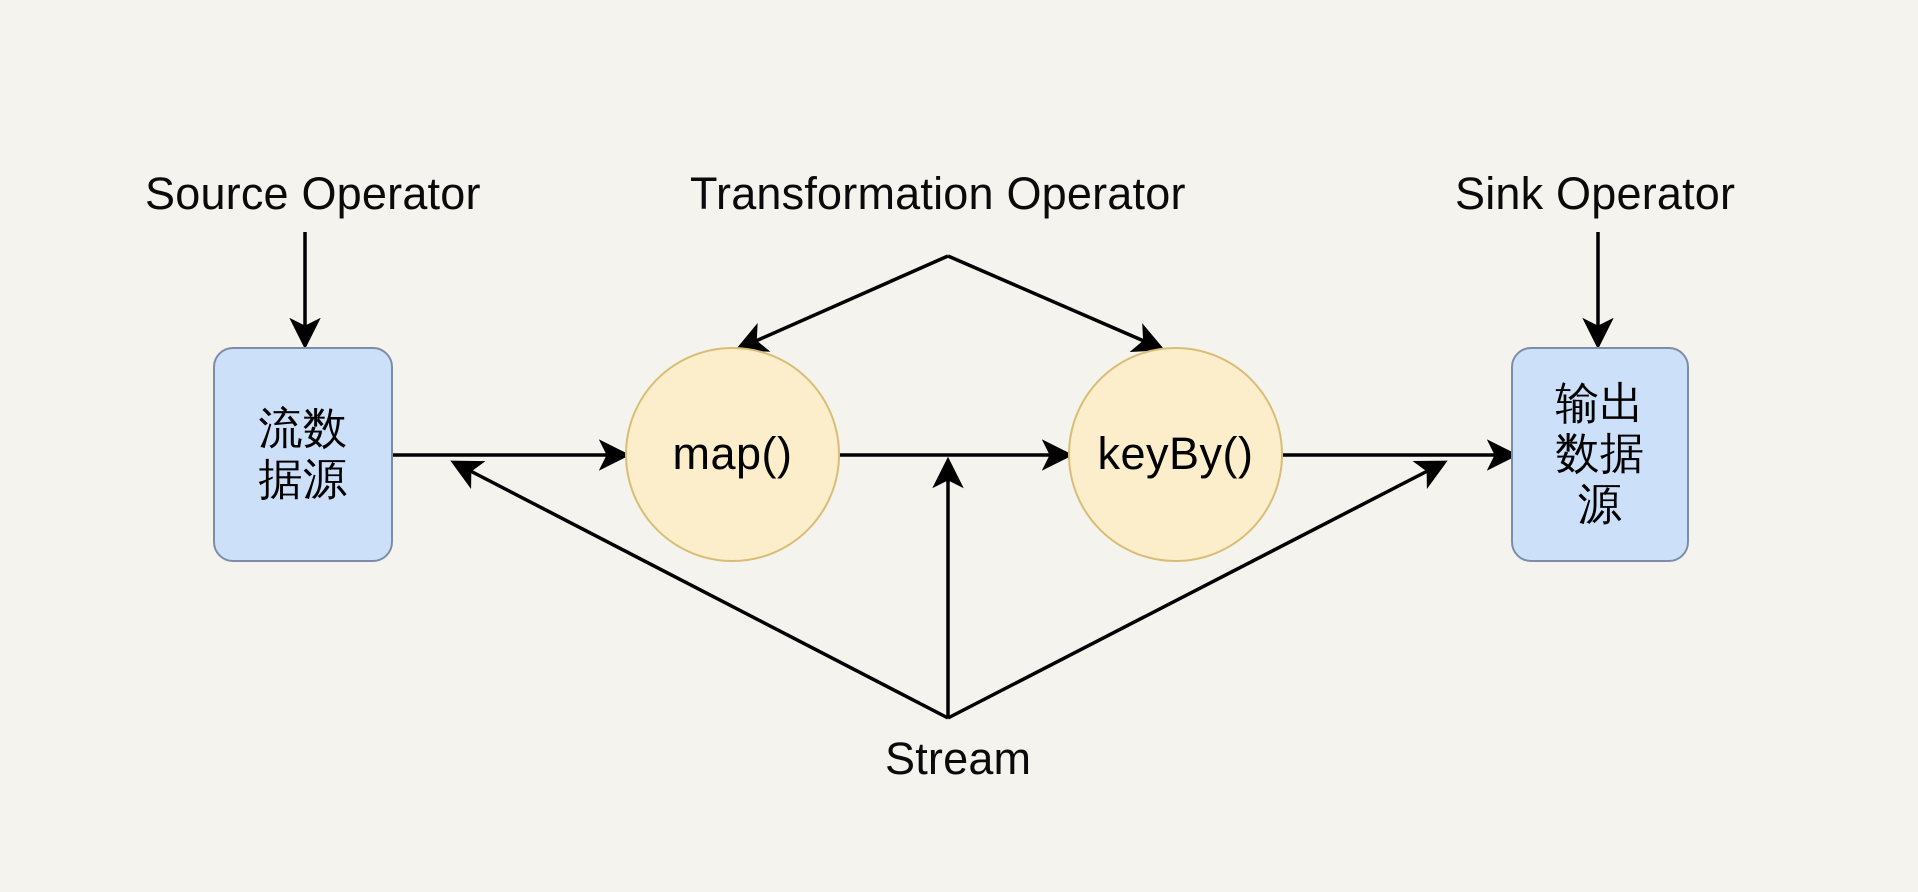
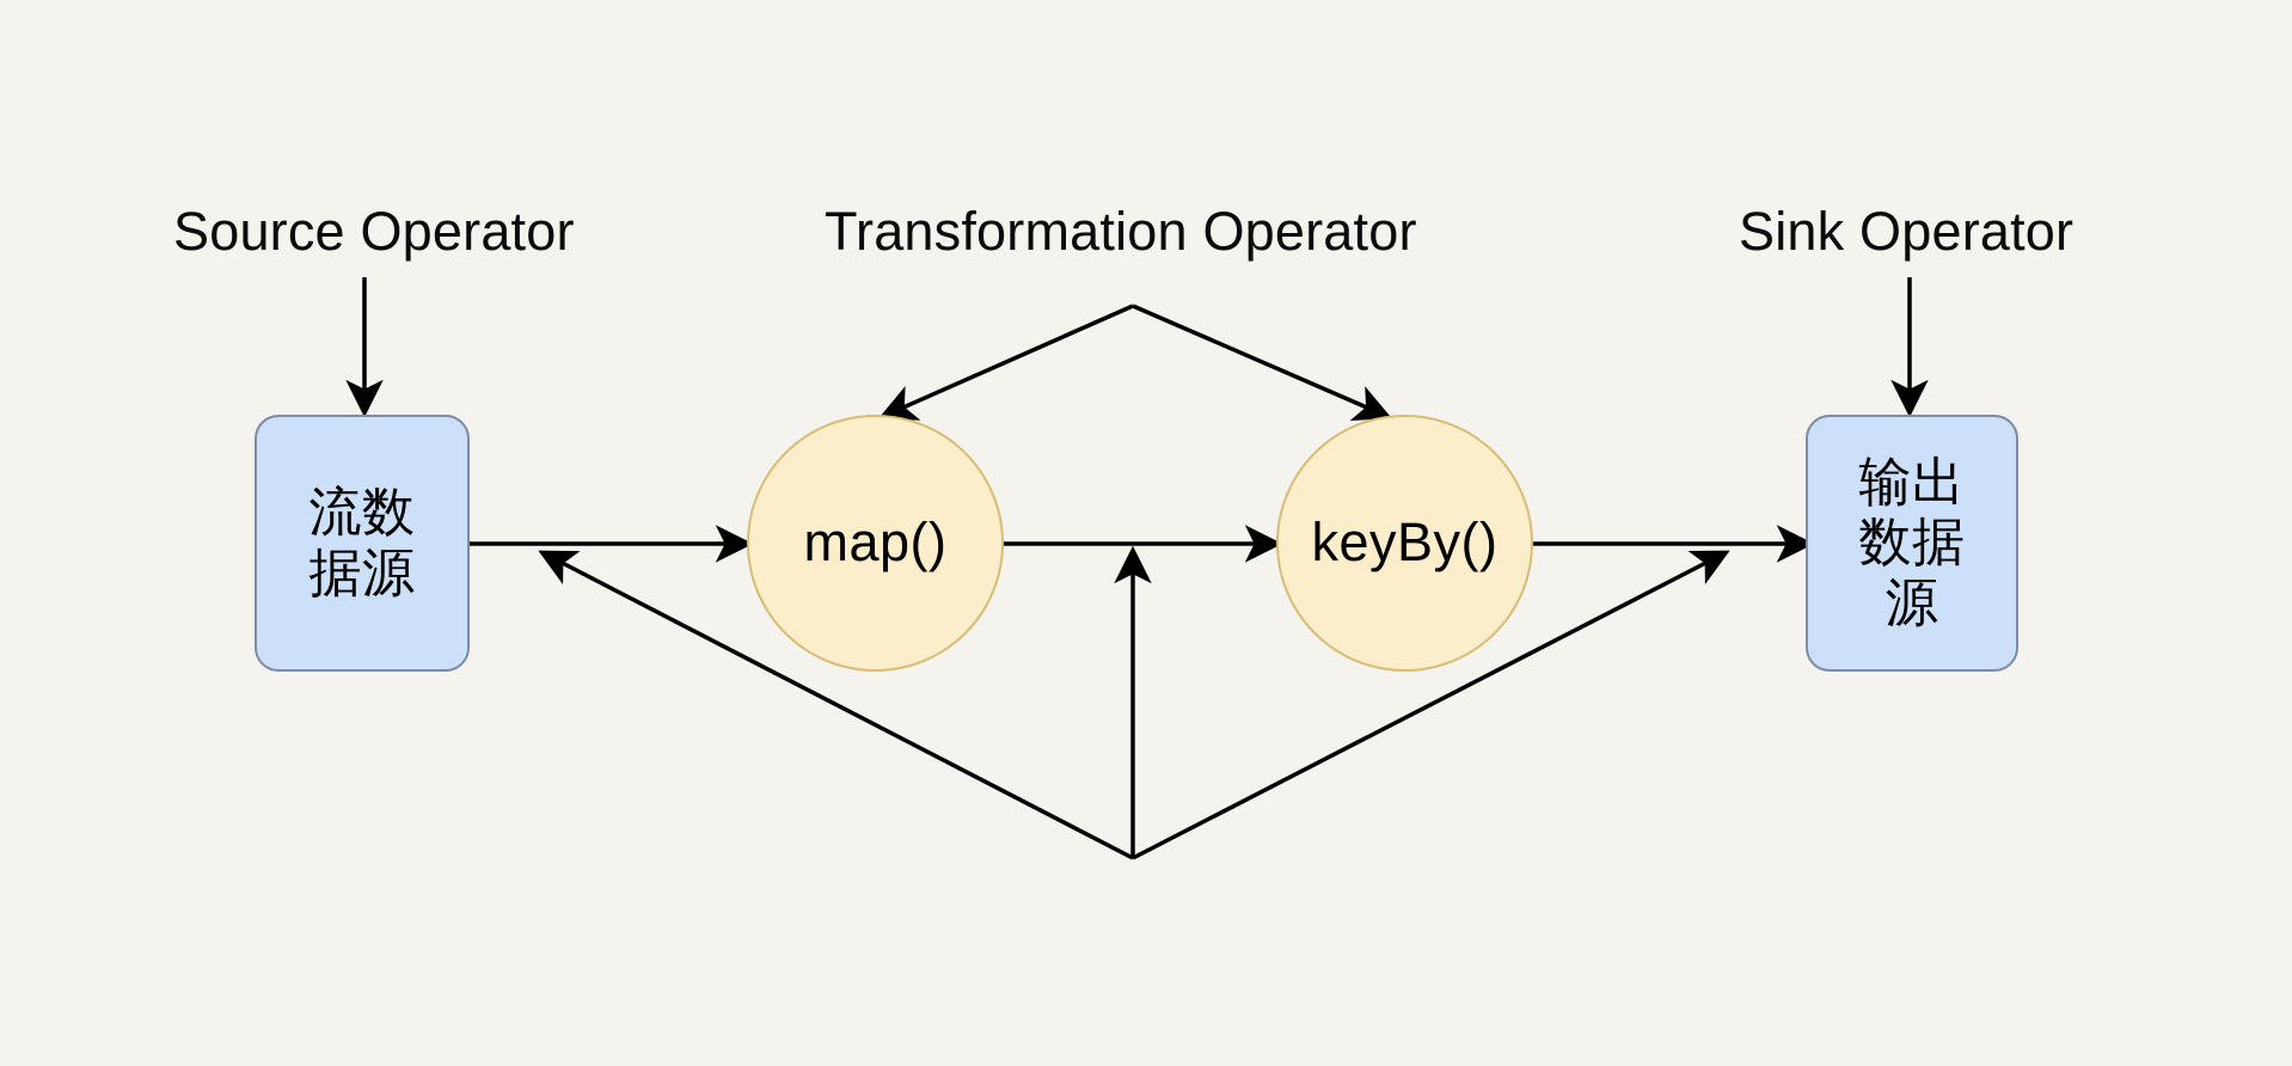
  Source Operator
  Transformation Operator
  Sink Operator
- Stream
  流数
  据源
  map()
  keyBy()
  输出
  数据
  源
